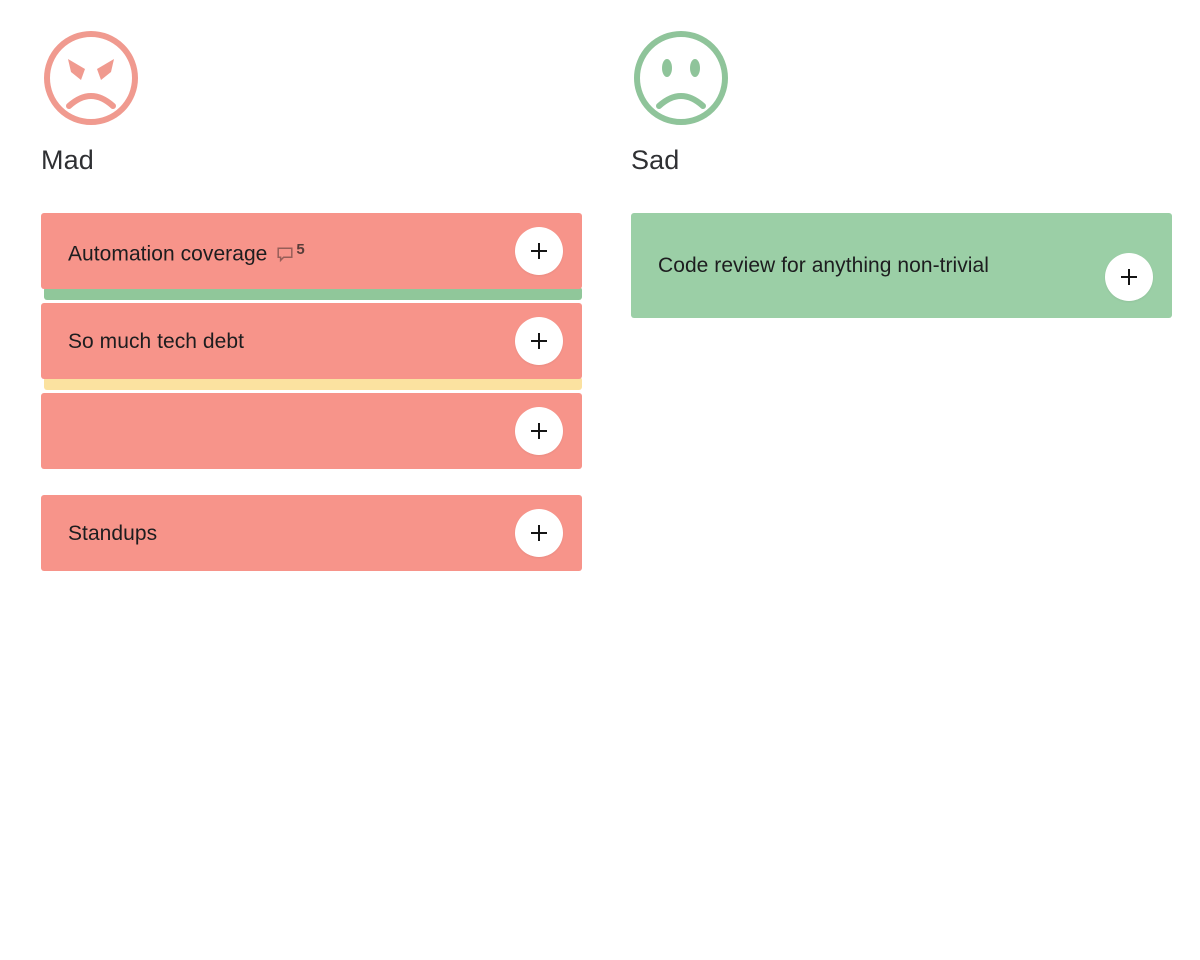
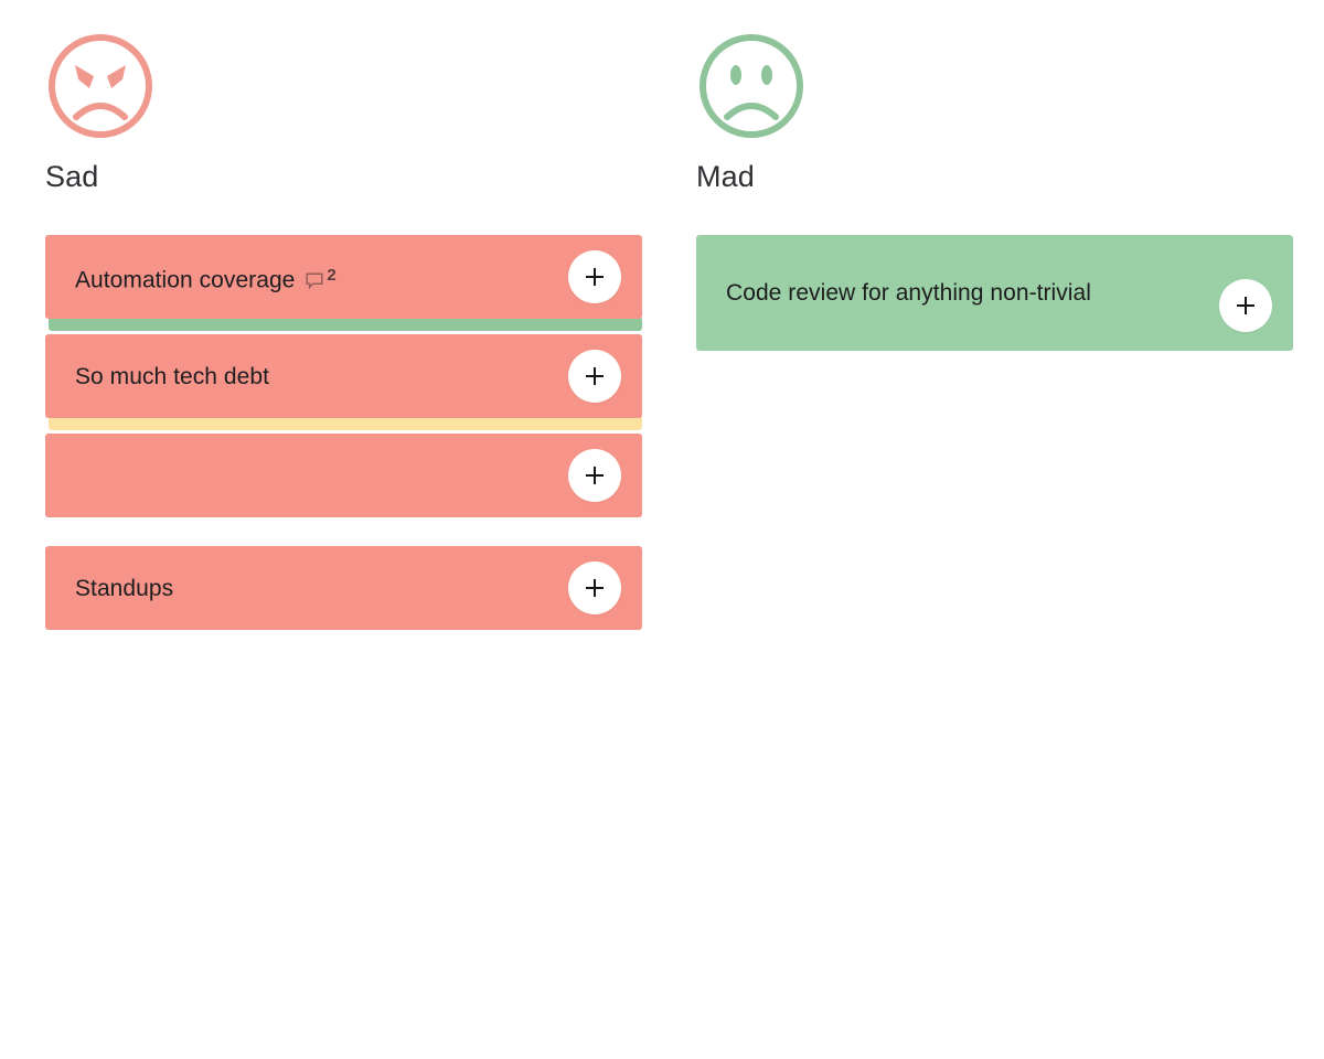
- Mad
+ Sad
  Automation coverage
- 5
+ 2
  So much tech debt
  Standups
- Sad
+ Mad
  Code review for anything non-trivial
